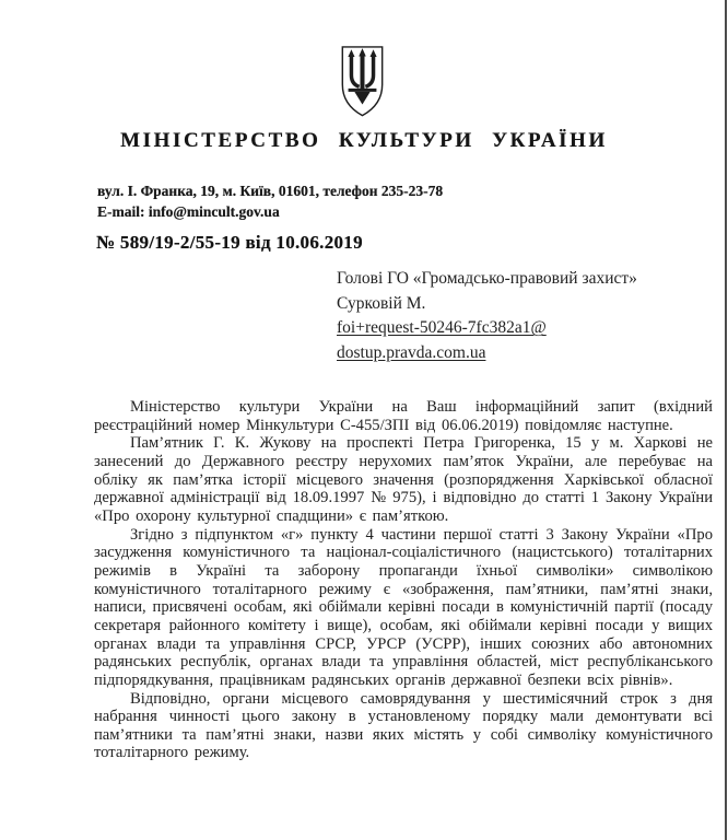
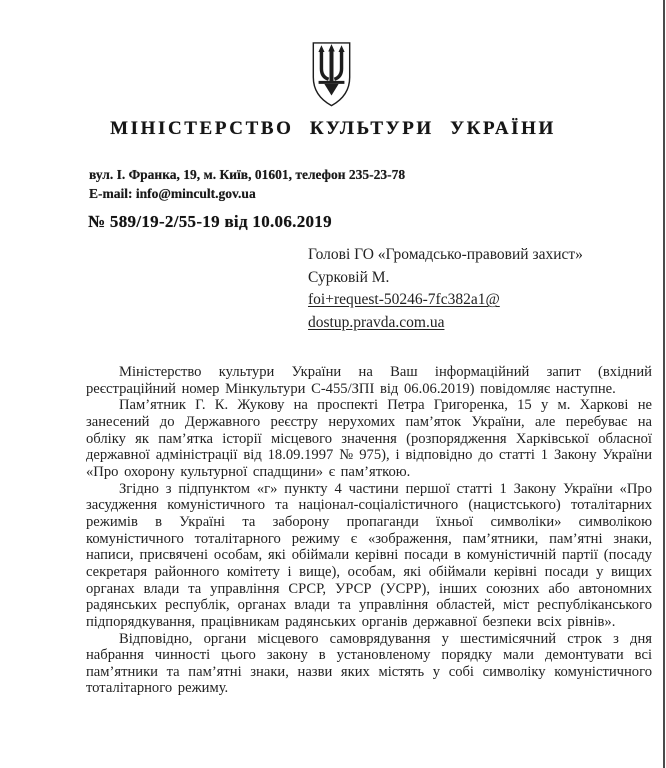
  МІНІСТЕРСТВО КУЛЬТУРИ УКРАЇНИ
  вул. І. Франка, 19, м. Київ, 01601, телефон 235-23-78
  E-mail: info@mincult.gov.ua
  № 589/19-2/55-19 від 10.06.2019
  Голові ГО «Громадсько-правовий захист»
  Сурковій М.
  foi+request-50246-7fc382a1@
  dostup.pravda.com.ua
  Міністерство культури України на Ваш інформаційний запит (вхідний реєстраційний номер Мінкультури С-455/ЗПІ від 06.06.2019) повідомляє наступне.
  Пам’ятник Г. К. Жукову на проспекті Петра Григоренка, 15 у м. Харкові не занесений до Державного реєстру нерухомих пам’яток України, але перебуває на обліку як пам’ятка історії місцевого значення (розпорядження Харківської обласної державної адміністрації від 18.09.1997 № 975), і відповідно до статті 1 Закону України «Про охорону культурної спадщини» є пам’яткою.
- Згідно з підпунктом «г» пункту 4 частини першої статті 3 Закону України «Про засудження комуністичного та націонал-соціалістичного (нацистського) тоталітарних режимів в Україні та заборону пропаганди їхньої символіки» символікою комуністичного тоталітарного режиму є «зображення, пам’ятники, пам’ятні знаки, написи, присвячені особам, які обіймали керівні посади в комуністичній партії (посаду секретаря районного комітету і вище), особам, які обіймали керівні посади у вищих органах влади та управління СРСР, УРСР (УСРР), інших союзних або автономних радянських республік, органах влади та управління областей, міст республіканського підпорядкування, працівникам радянських органів державної безпеки всіх рівнів».
+ Згідно з підпунктом «г» пункту 4 частини першої статті 1 Закону України «Про засудження комуністичного та націонал-соціалістичного (нацистського) тоталітарних режимів в Україні та заборону пропаганди їхньої символіки» символікою комуністичного тоталітарного режиму є «зображення, пам’ятники, пам’ятні знаки, написи, присвячені особам, які обіймали керівні посади в комуністичній партії (посаду секретаря районного комітету і вище), особам, які обіймали керівні посади у вищих органах влади та управління СРСР, УРСР (УСРР), інших союзних або автономних радянських республік, органах влади та управління областей, міст республіканського підпорядкування, працівникам радянських органів державної безпеки всіх рівнів».
  Відповідно, органи місцевого самоврядування у шестимісячний строк з дня набрання чинності цього закону в установленому порядку мали демонтувати всі пам’ятники та пам’ятні знаки, назви яких містять у собі символіку комуністичного тоталітарного режиму.
